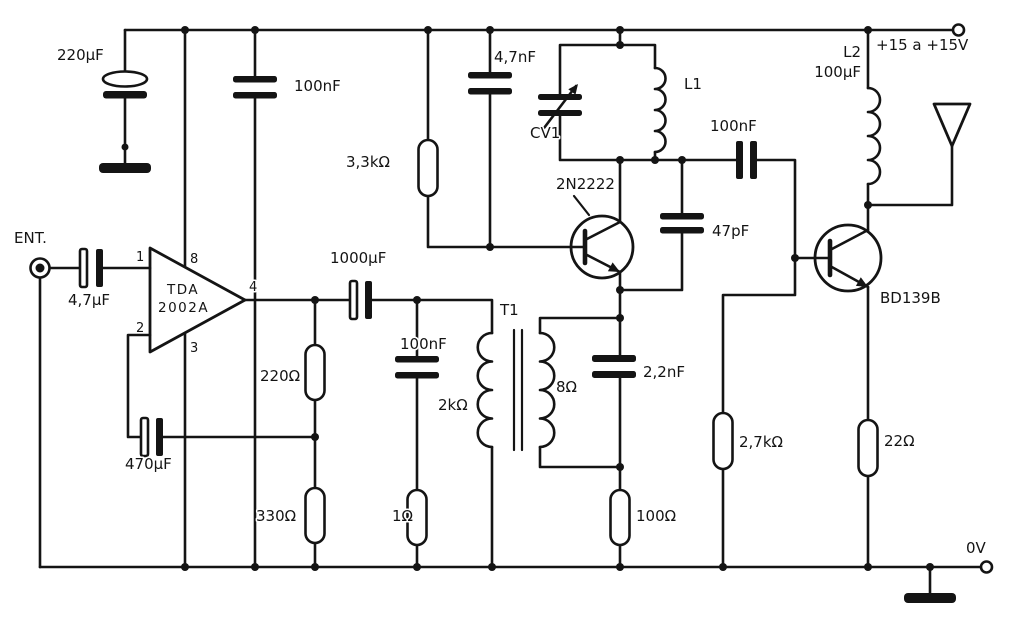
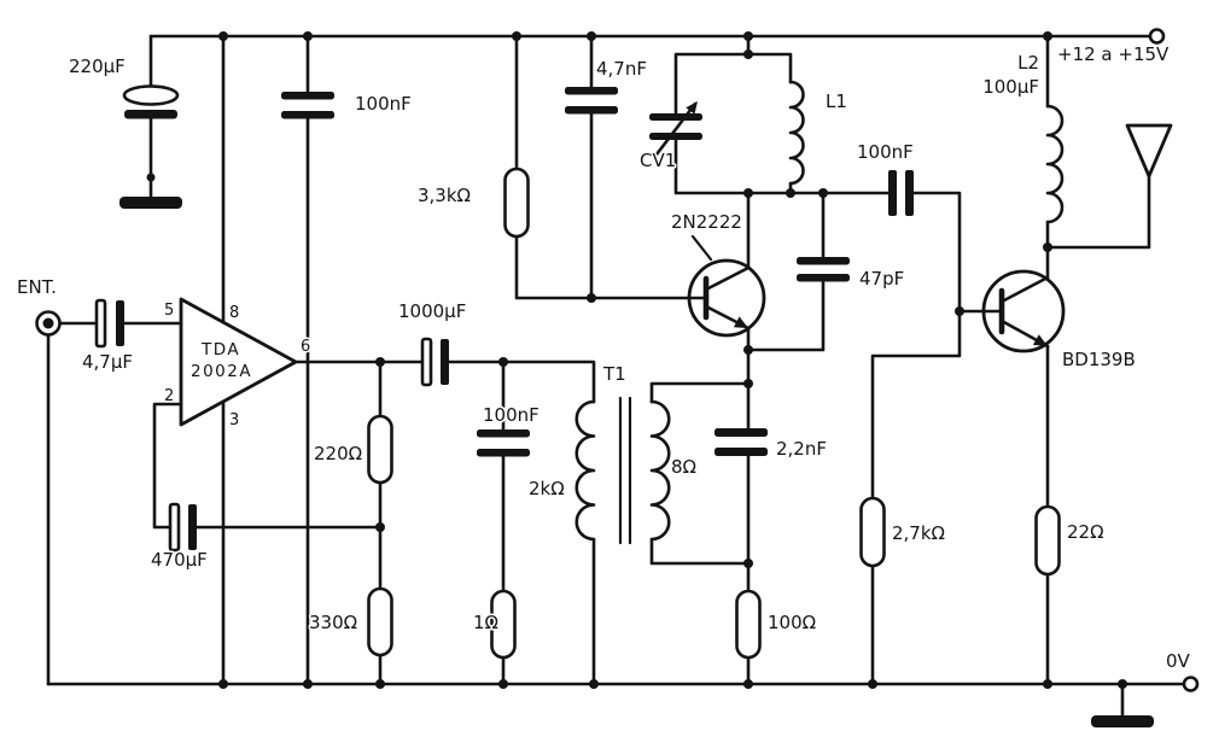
  220µF
  100nF
  4,7nF
  CV1
  L1
  3,3kΩ
  2N2222
  47pF
  100nF
  L2
  100µF
- +15 a +15V
+ +12 a +15V
  ENT.
  4,7µF
- 1
+ 5
  8
  2
  3
- 4
+ 6
  TDA
  2002A
  1000µF
  220Ω
  470µF
  330Ω
  100nF
  2kΩ
  T1
  8Ω
  1Ω
  2,2nF
  100Ω
  2,7kΩ
  22Ω
  BD139B
  0V
